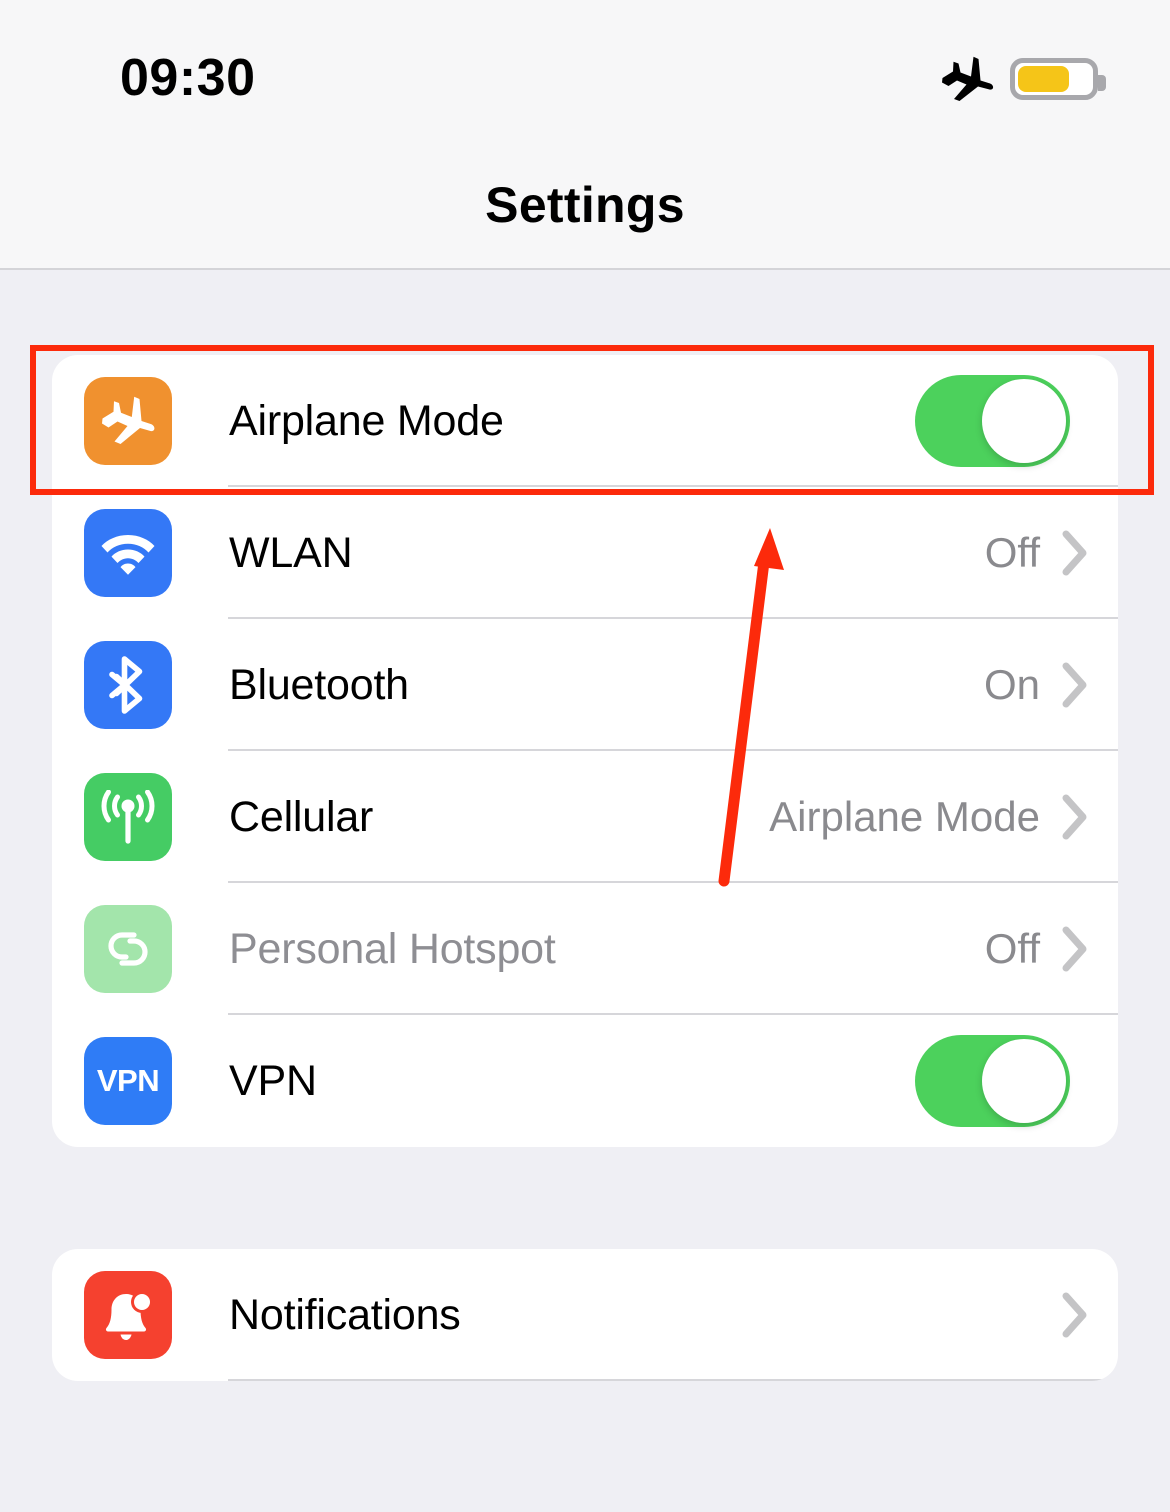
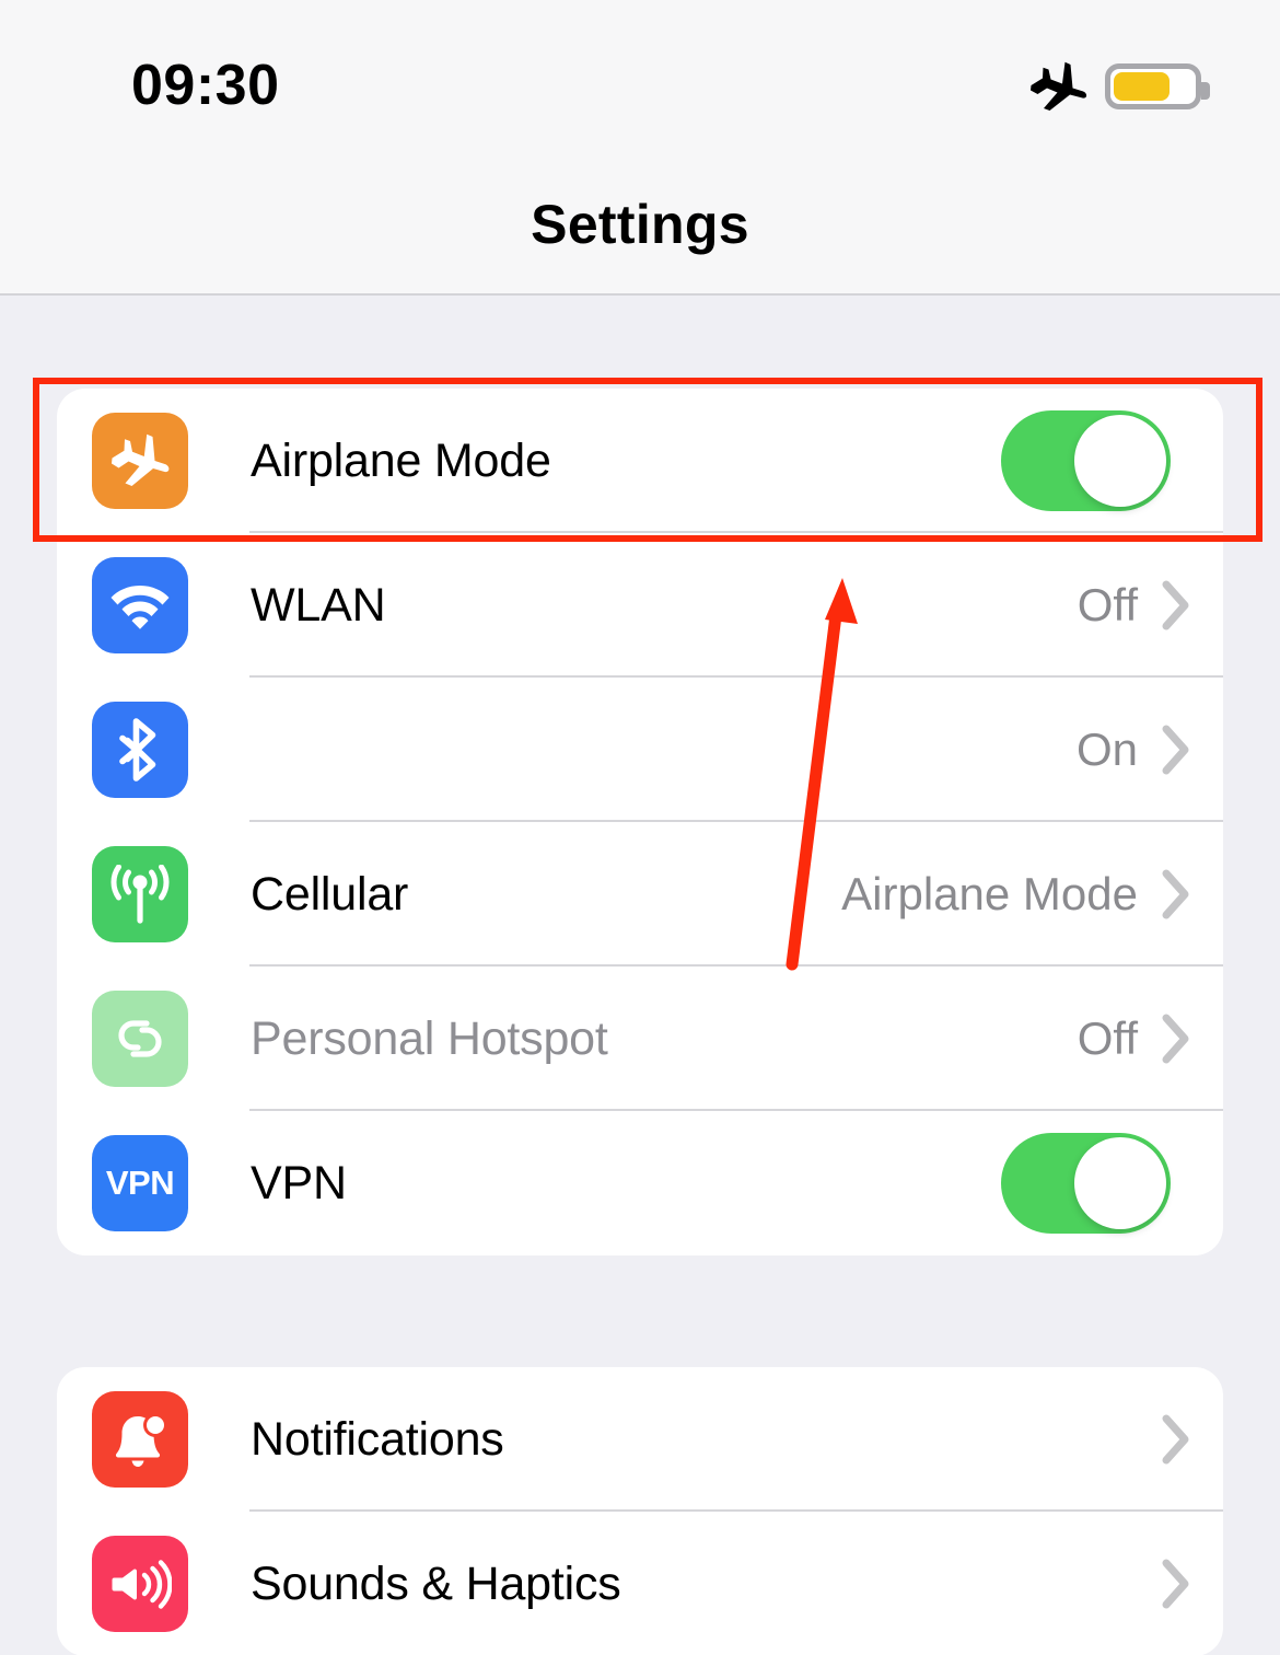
  09:30
  Settings
  Airplane Mode
  WLAN
  Off
- Bluetooth
  On
  Cellular
  Airplane Mode
  Personal Hotspot
  Off
  VPN
  VPN
  Notifications
+ Sounds & Haptics
